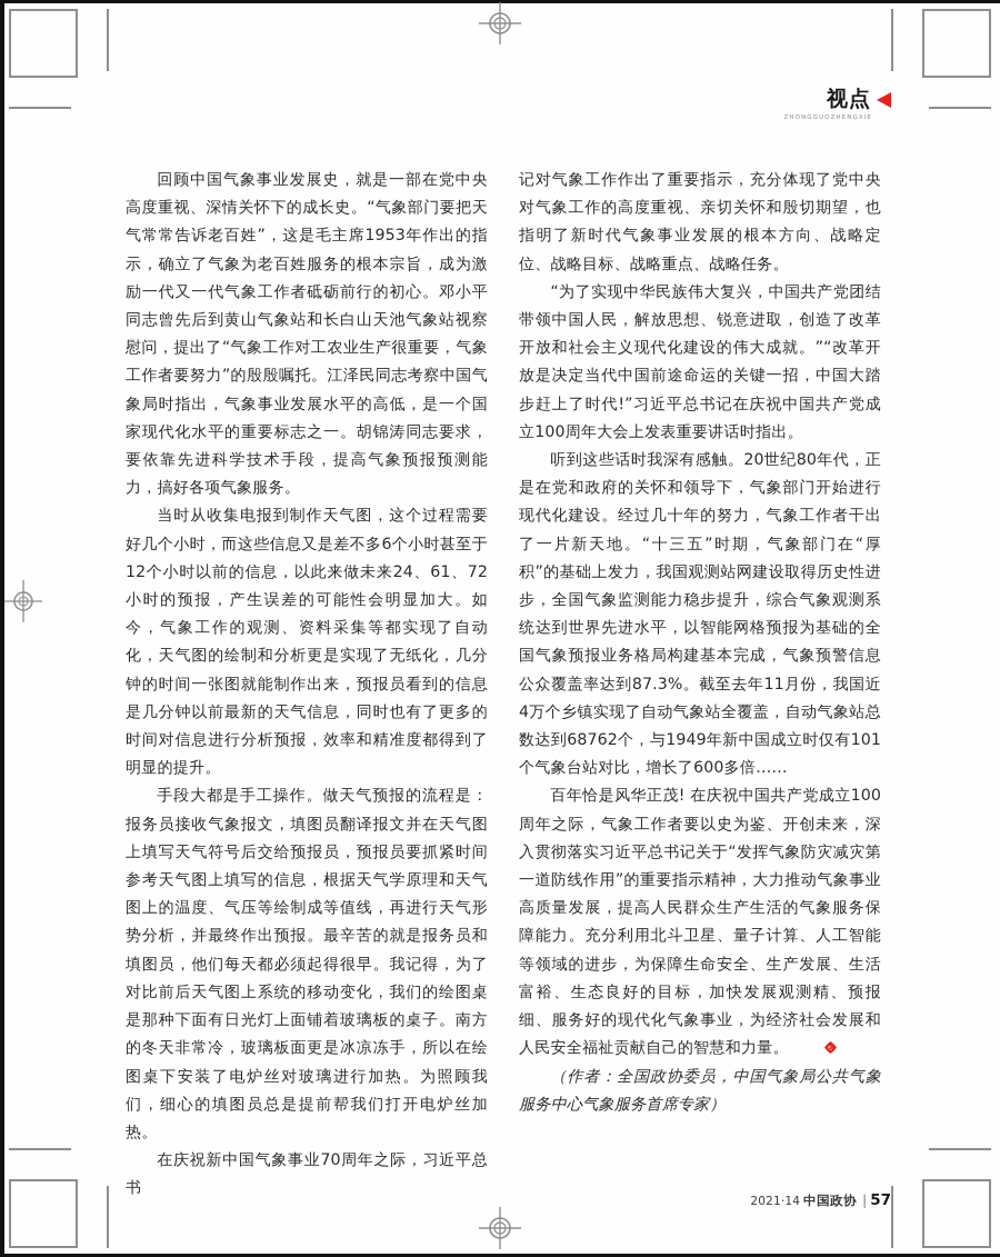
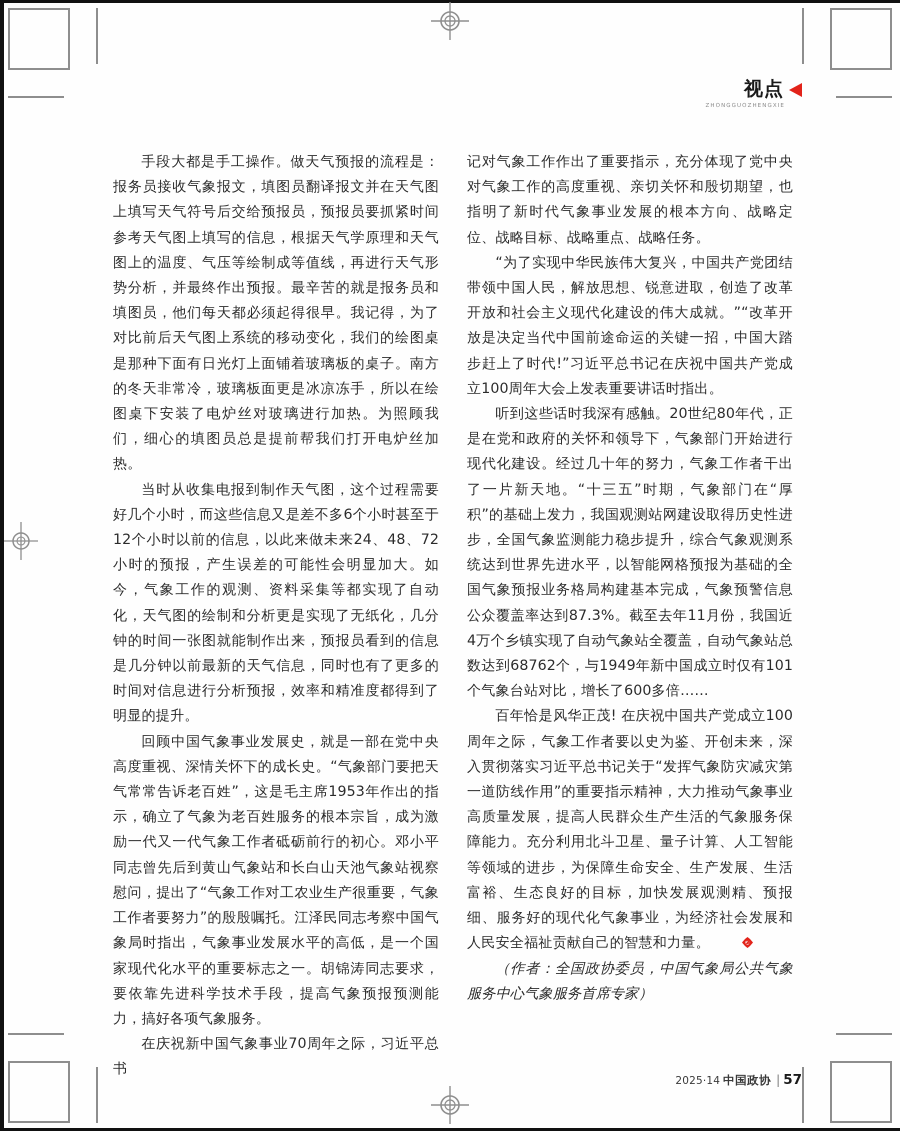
  视点
- 回顾中国气象事业发展史，就是一部在党中央高度重视、深情关怀下的成长史。“气象部门要把天气常常告诉老百姓”，这是毛主席1953年作出的指示，确立了气象为老百姓服务的根本宗旨，成为激励一代又一代气象工作者砥砺前行的初心。邓小平同志曾先后到黄山气象站和长白山天池气象站视察慰问，提出了“气象工作对工农业生产很重要，气象工作者要努力”的殷殷嘱托。江泽民同志考察中国气象局时指出，气象事业发展水平的高低，是一个国家现代化水平的重要标志之一。胡锦涛同志要求，要依靠先进科学技术手段，提高气象预报预测能力，搞好各项气象服务。
+ 手段大都是手工操作。做天气预报的流程是：报务员接收气象报文，填图员翻译报文并在天气图上填写天气符号后交给预报员，预报员要抓紧时间参考天气图上填写的信息，根据天气学原理和天气图上的温度、气压等绘制成等值线，再进行天气形势分析，并最终作出预报。最辛苦的就是报务员和填图员，他们每天都必须起得很早。我记得，为了对比前后天气图上系统的移动变化，我们的绘图桌是那种下面有日光灯上面铺着玻璃板的桌子。南方的冬天非常冷，玻璃板面更是冰凉冻手，所以在绘图桌下安装了电炉丝对玻璃进行加热。为照顾我们，细心的填图员总是提前帮我们打开电炉丝加热。
- 当时从收集电报到制作天气图，这个过程需要好几个小时，而这些信息又是差不多6个小时甚至于12个小时以前的信息，以此来做未来24、61、72小时的预报，产生误差的可能性会明显加大。如今，气象工作的观测、资料采集等都实现了自动化，天气图的绘制和分析更是实现了无纸化，几分钟的时间一张图就能制作出来，预报员看到的信息是几分钟以前最新的天气信息，同时也有了更多的时间对信息进行分析预报，效率和精准度都得到了明显的提升。
+ 当时从收集电报到制作天气图，这个过程需要好几个小时，而这些信息又是差不多6个小时甚至于12个小时以前的信息，以此来做未来24、48、72小时的预报，产生误差的可能性会明显加大。如今，气象工作的观测、资料采集等都实现了自动化，天气图的绘制和分析更是实现了无纸化，几分钟的时间一张图就能制作出来，预报员看到的信息是几分钟以前最新的天气信息，同时也有了更多的时间对信息进行分析预报，效率和精准度都得到了明显的提升。
- 手段大都是手工操作。做天气预报的流程是：报务员接收气象报文，填图员翻译报文并在天气图上填写天气符号后交给预报员，预报员要抓紧时间参考天气图上填写的信息，根据天气学原理和天气图上的温度、气压等绘制成等值线，再进行天气形势分析，并最终作出预报。最辛苦的就是报务员和填图员，他们每天都必须起得很早。我记得，为了对比前后天气图上系统的移动变化，我们的绘图桌是那种下面有日光灯上面铺着玻璃板的桌子。南方的冬天非常冷，玻璃板面更是冰凉冻手，所以在绘图桌下安装了电炉丝对玻璃进行加热。为照顾我们，细心的填图员总是提前帮我们打开电炉丝加热。
+ 回顾中国气象事业发展史，就是一部在党中央高度重视、深情关怀下的成长史。“气象部门要把天气常常告诉老百姓”，这是毛主席1953年作出的指示，确立了气象为老百姓服务的根本宗旨，成为激励一代又一代气象工作者砥砺前行的初心。邓小平同志曾先后到黄山气象站和长白山天池气象站视察慰问，提出了“气象工作对工农业生产很重要，气象工作者要努力”的殷殷嘱托。江泽民同志考察中国气象局时指出，气象事业发展水平的高低，是一个国家现代化水平的重要标志之一。胡锦涛同志要求，要依靠先进科学技术手段，提高气象预报预测能力，搞好各项气象服务。
  在庆祝新中国气象事业70周年之际，习近平总书
  记对气象工作作出了重要指示，充分体现了党中央对气象工作的高度重视、亲切关怀和殷切期望，也指明了新时代气象事业发展的根本方向、战略定位、战略目标、战略重点、战略任务。
  “为了实现中华民族伟大复兴，中国共产党团结带领中国人民，解放思想、锐意进取，创造了改革开放和社会主义现代化建设的伟大成就。”“改革开放是决定当代中国前途命运的关键一招，中国大踏步赶上了时代!”习近平总书记在庆祝中国共产党成立100周年大会上发表重要讲话时指出。
  听到这些话时我深有感触。20世纪80年代，正是在党和政府的关怀和领导下，气象部门开始进行现代化建设。经过几十年的努力，气象工作者干出了一片新天地。“十三五”时期，气象部门在“厚积”的基础上发力，我国观测站网建设取得历史性进步，全国气象监测能力稳步提升，综合气象观测系统达到世界先进水平，以智能网格预报为基础的全国气象预报业务格局构建基本完成，气象预警信息公众覆盖率达到87.3%。截至去年11月份，我国近4万个乡镇实现了自动气象站全覆盖，自动气象站总数达到68762个，与1949年新中国成立时仅有101个气象台站对比，增长了600多倍……
  百年恰是风华正茂! 在庆祝中国共产党成立100周年之际，气象工作者要以史为鉴、开创未来，深入贯彻落实习近平总书记关于“发挥气象防灾减灾第一道防线作用”的重要指示精神，大力推动气象事业高质量发展，提高人民群众生产生活的气象服务保障能力。充分利用北斗卫星、量子计算、人工智能等领域的进步，为保障生命安全、生产发展、生活富裕、生态良好的目标，加快发展观测精、预报细、服务好的现代化气象事业，为经济社会发展和人民安全福祉贡献自己的智慧和力量。
  （作者：全国政协委员，中国气象局公共气象服务中心气象服务首席专家）
- 2021·14
+ 2025·14
  中国政协
  |
  57
